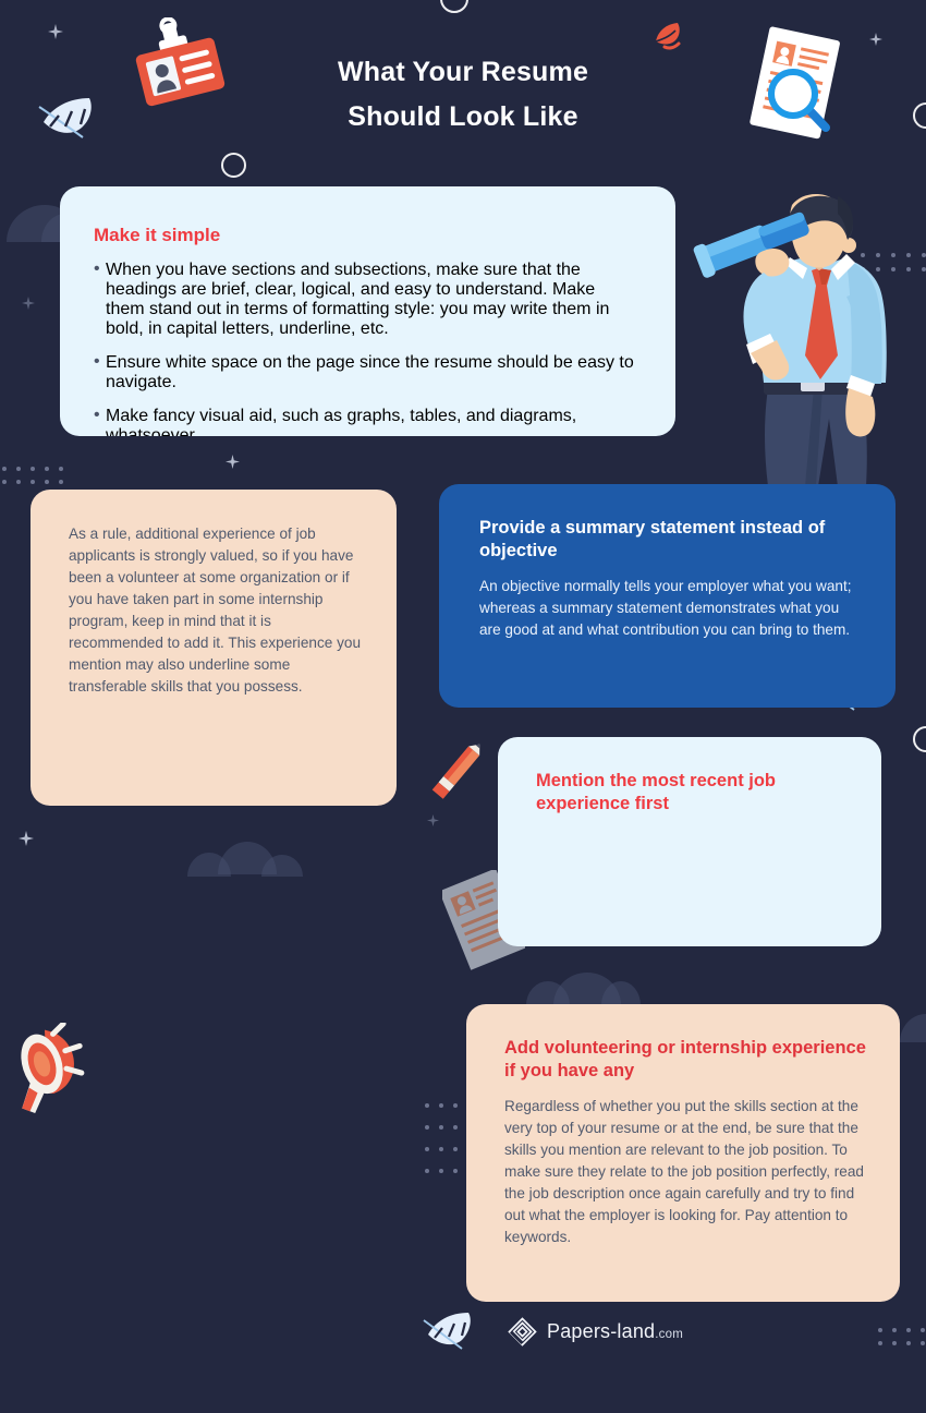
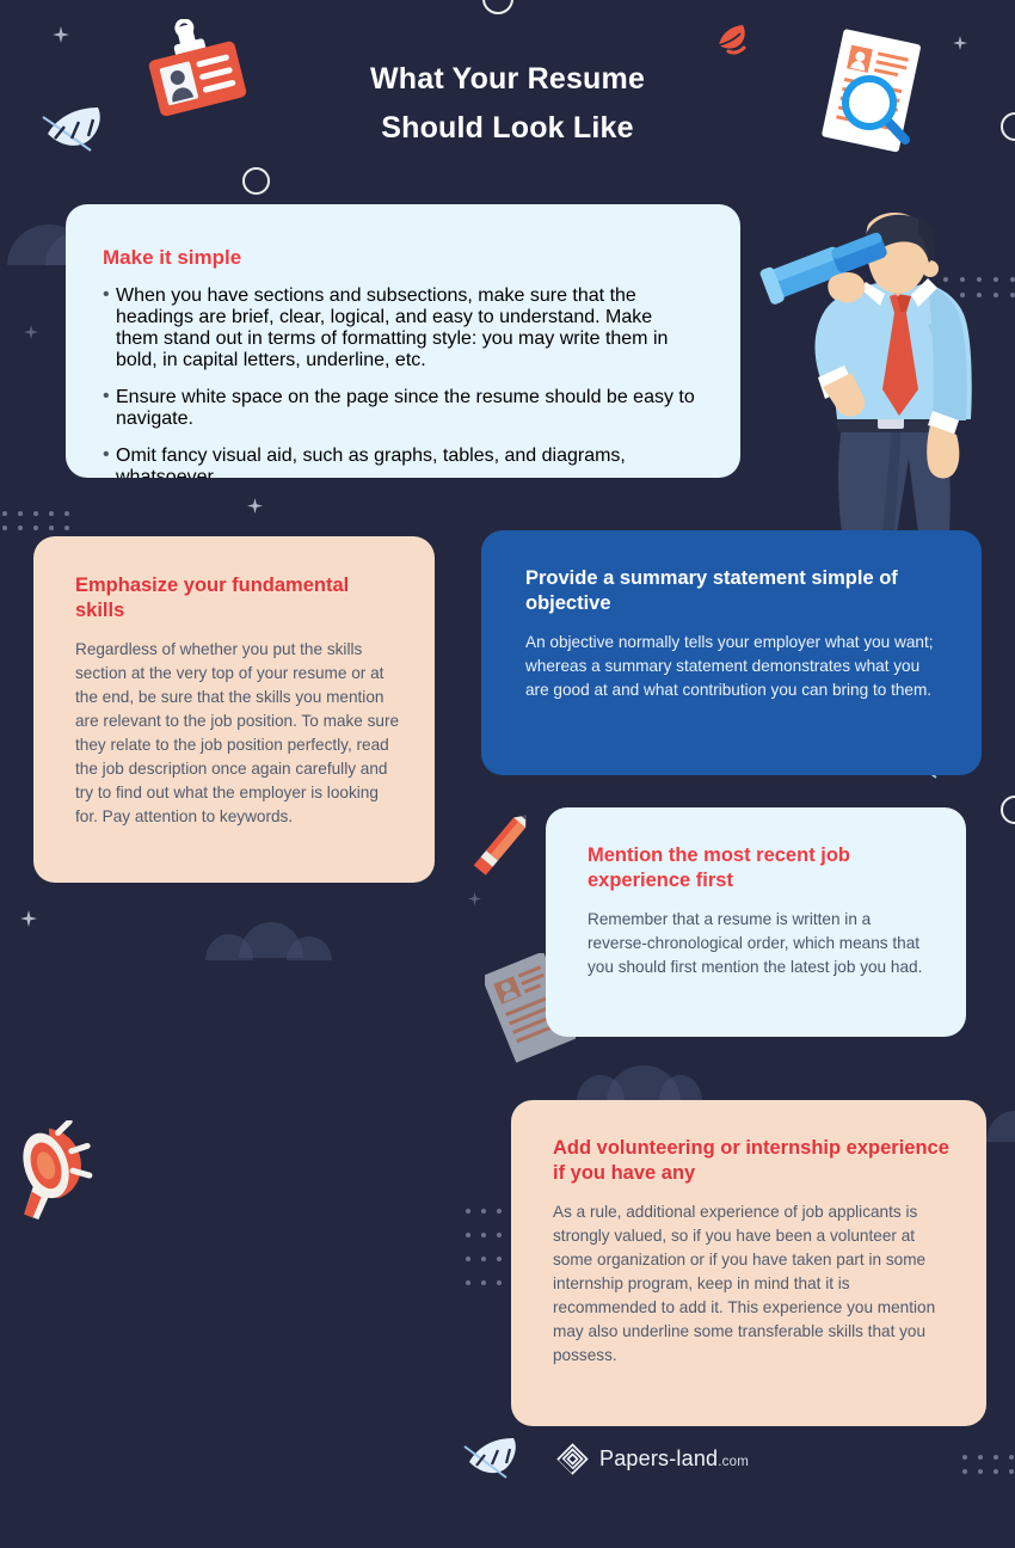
  What Your Resume
  Should Look Like
  Make it simple
  When you have sections and subsections, make sure that the headings are brief, clear, logical, and easy to understand. Make them stand out in terms of formatting style: you may write them in bold, in capital letters, underline, etc.
  Ensure white space on the page since the resume should be easy to navigate.
- Make fancy visual aid, such as graphs, tables, and diagrams, whatsoever.
+ Omit fancy visual aid, such as graphs, tables, and diagrams, whatsoever.
+ Emphasize your fundamental skills
- As a rule, additional experience of job applicants is strongly valued, so if you have been a volunteer at some organization or if you have taken part in some internship program, keep in mind that it is recommended to add it. This experience you mention may also underline some transferable skills that you possess.
+ Regardless of whether you put the skills section at the very top of your resume or at the end, be sure that the skills you mention are relevant to the job position. To make sure they relate to the job position perfectly, read the job description once again carefully and try to find out what the employer is looking for. Pay attention to keywords.
- Provide a summary statement instead of objective
+ Provide a summary statement simple of objective
  An objective normally tells your employer what you want; whereas a summary statement demonstrates what you are good at and what contribution you can bring to them.
  Mention the most recent job experience first
+ Remember that a resume is written in a reverse-chronological order, which means that you should first mention the latest job you had.
  Add volunteering or internship experience if you have any
- Regardless of whether you put the skills section at the very top of your resume or at the end, be sure that the skills you mention are relevant to the job position. To make sure they relate to the job position perfectly, read the job description once again carefully and try to find out what the employer is looking for. Pay attention to keywords.
+ As a rule, additional experience of job applicants is strongly valued, so if you have been a volunteer at some organization or if you have taken part in some internship program, keep in mind that it is recommended to add it. This experience you mention may also underline some transferable skills that you possess.
  Papers-land.com
